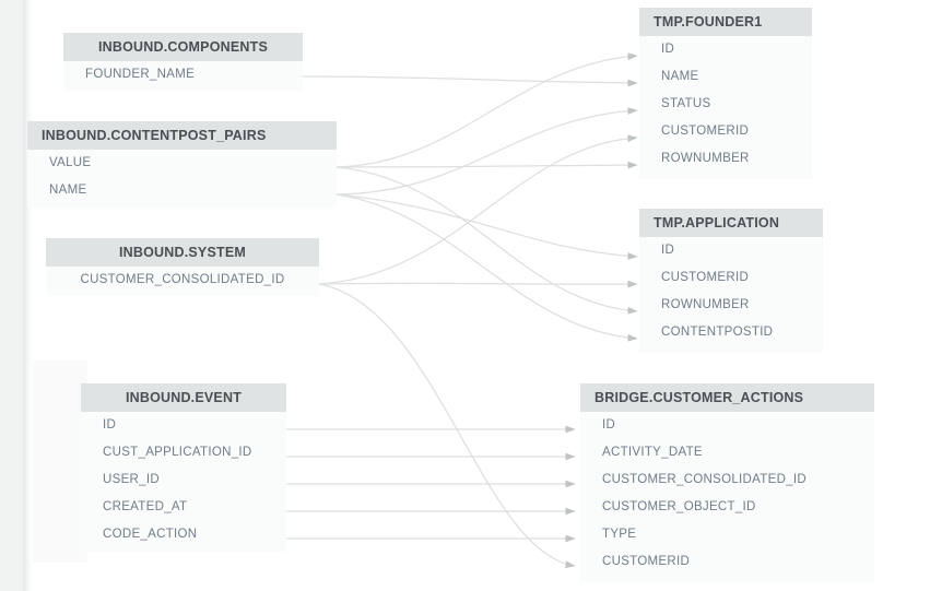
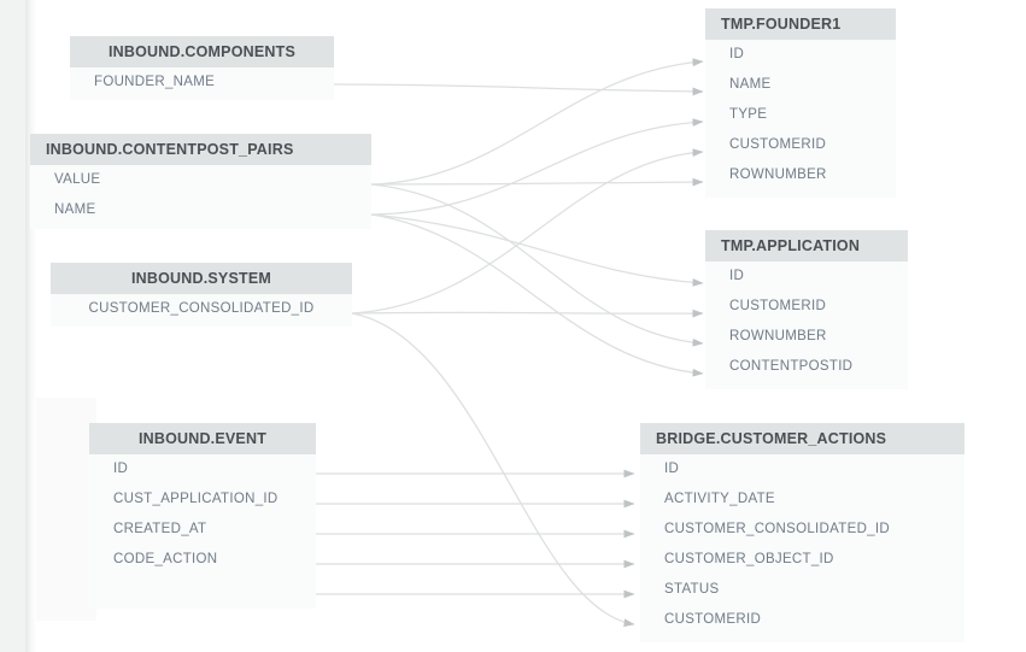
  INBOUND.COMPONENTS
  FOUNDER_NAME
  INBOUND.CONTENTPOST_PAIRS
  VALUE
  NAME
  INBOUND.SYSTEM
  CUSTOMER_CONSOLIDATED_ID
  INBOUND.EVENT
  ID
  CUST_APPLICATION_ID
- USER_ID
  CREATED_AT
  CODE_ACTION
  TMP.FOUNDER1
  ID
  NAME
- STATUS
+ TYPE
  CUSTOMERID
  ROWNUMBER
  TMP.APPLICATION
  ID
  CUSTOMERID
  ROWNUMBER
  CONTENTPOSTID
  BRIDGE.CUSTOMER_ACTIONS
  ID
  ACTIVITY_DATE
  CUSTOMER_CONSOLIDATED_ID
  CUSTOMER_OBJECT_ID
- TYPE
+ STATUS
  CUSTOMERID
